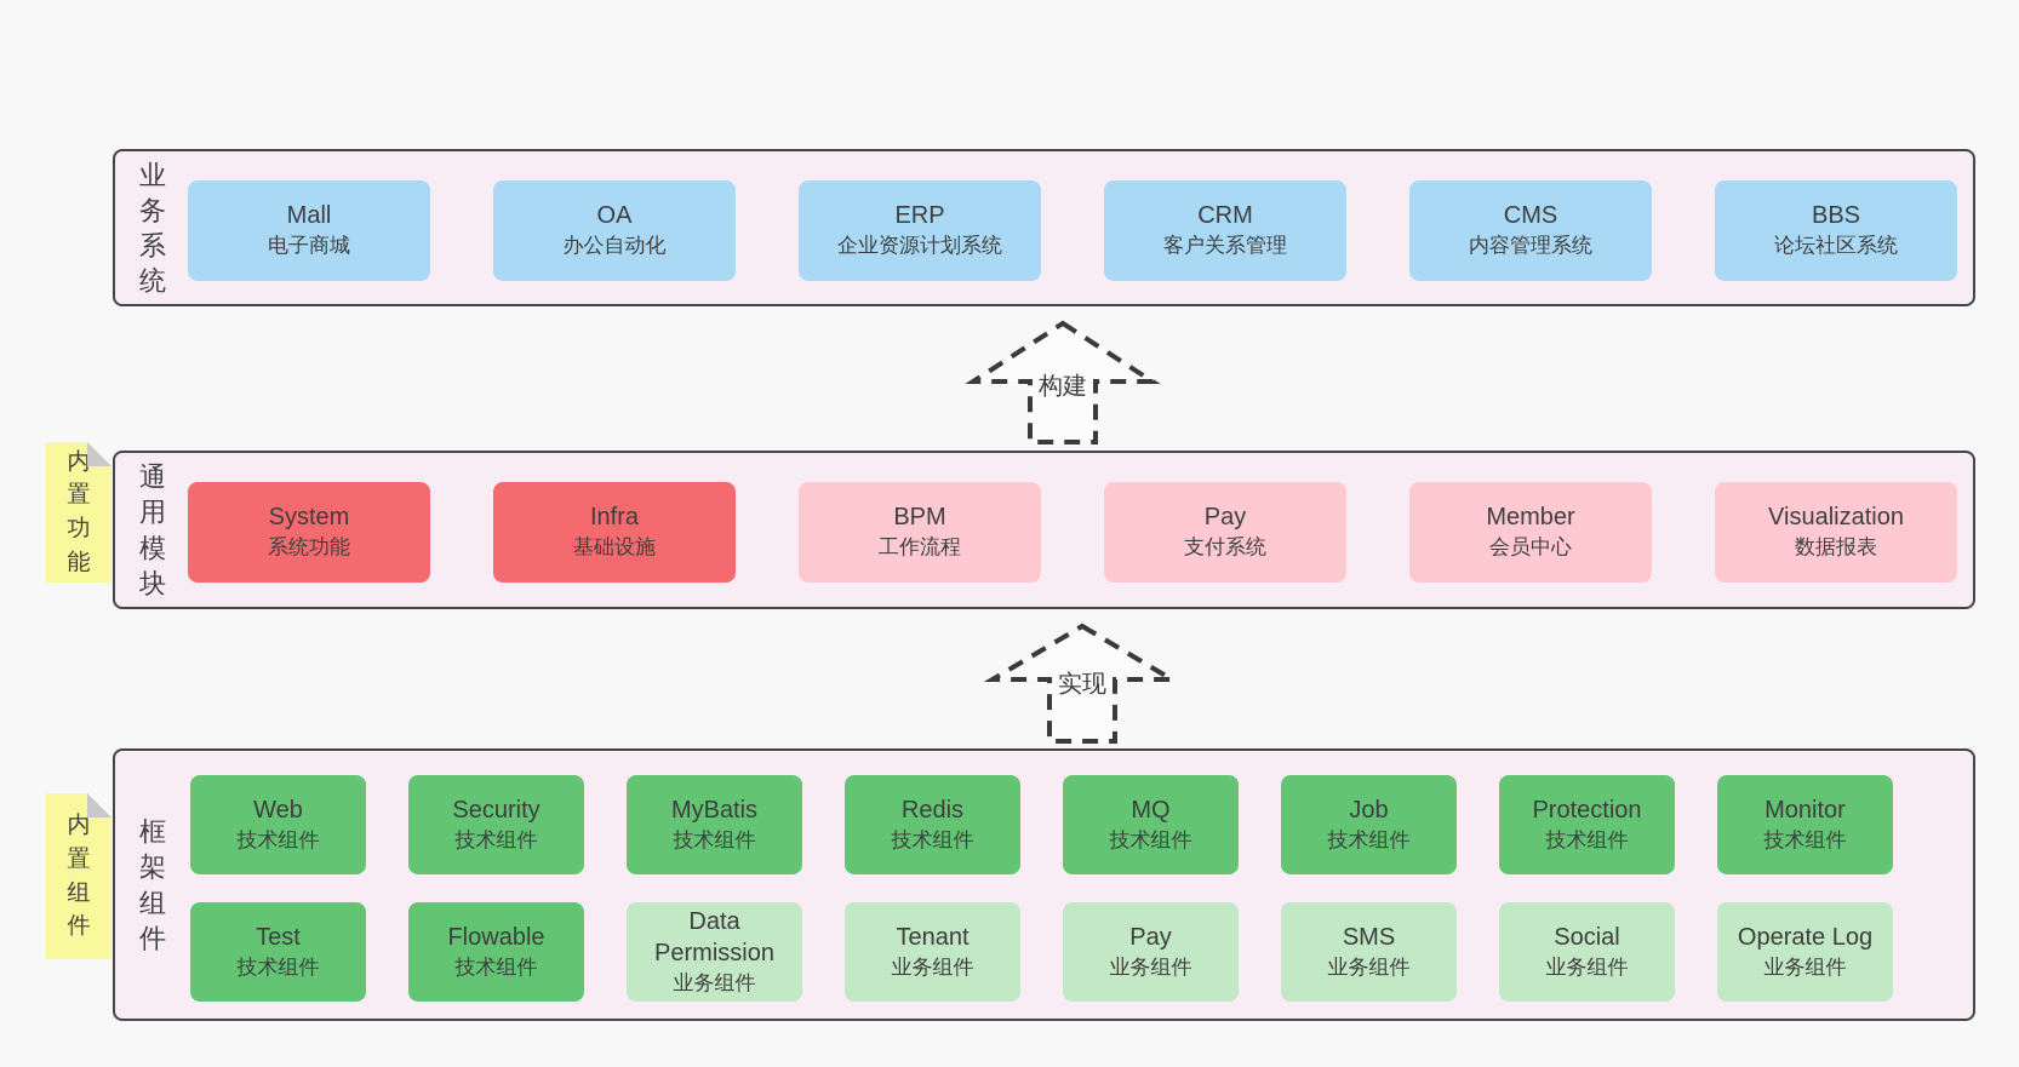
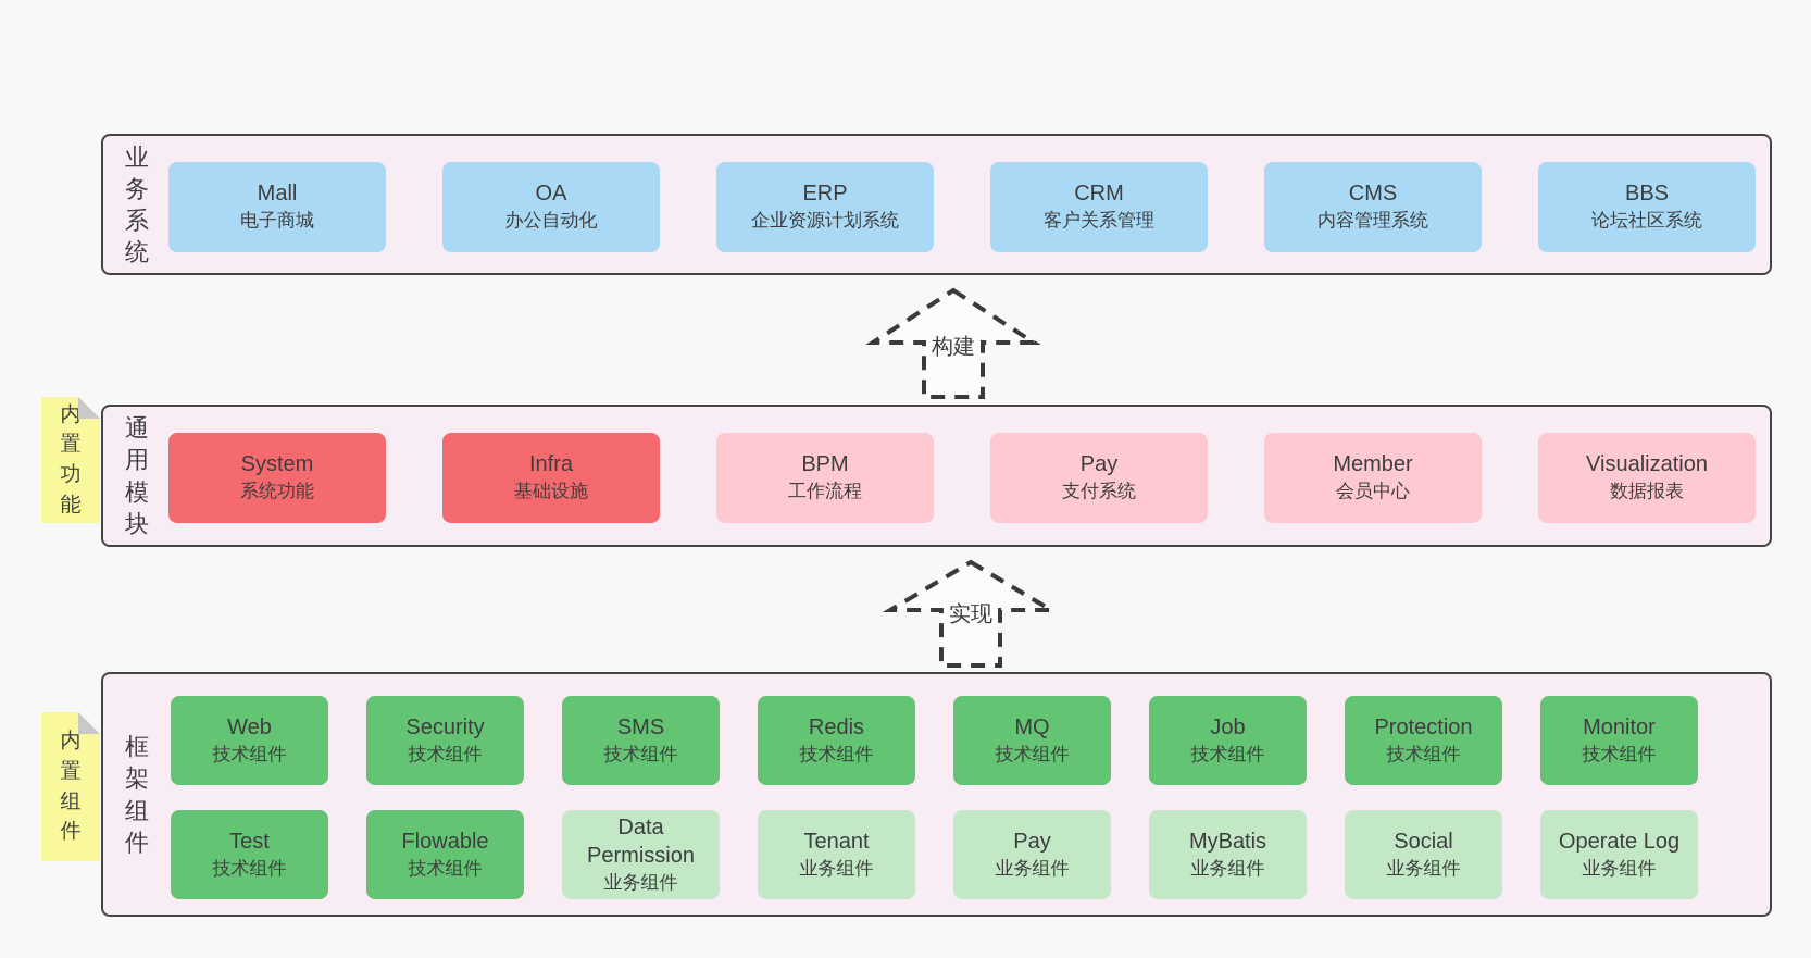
  业
  务
  系
  统
  Mall
  电子商城
  OA
  办公自动化
  ERP
  企业资源计划系统
  CRM
  客户关系管理
  CMS
  内容管理系统
  BBS
  论坛社区系统
  构建
  通
  用
  模
  块
  System
  系统功能
  Infra
  基础设施
  BPM
  工作流程
  Pay
  支付系统
  Member
  会员中心
  Visualization
  数据报表
  内
  置
  功
  能
  实现
  框
  架
  组
  件
  Web
  技术组件
  Security
  技术组件
- MyBatis
+ SMS
  技术组件
  Redis
  技术组件
  MQ
  技术组件
  Job
  技术组件
  Protection
  技术组件
  Monitor
  技术组件
  Test
  技术组件
  Flowable
  技术组件
  Data Permission
  业务组件
  Tenant
  业务组件
  Pay
  业务组件
- SMS
+ MyBatis
  业务组件
  Social
  业务组件
  Operate Log
  业务组件
  内
  置
  组
  件
